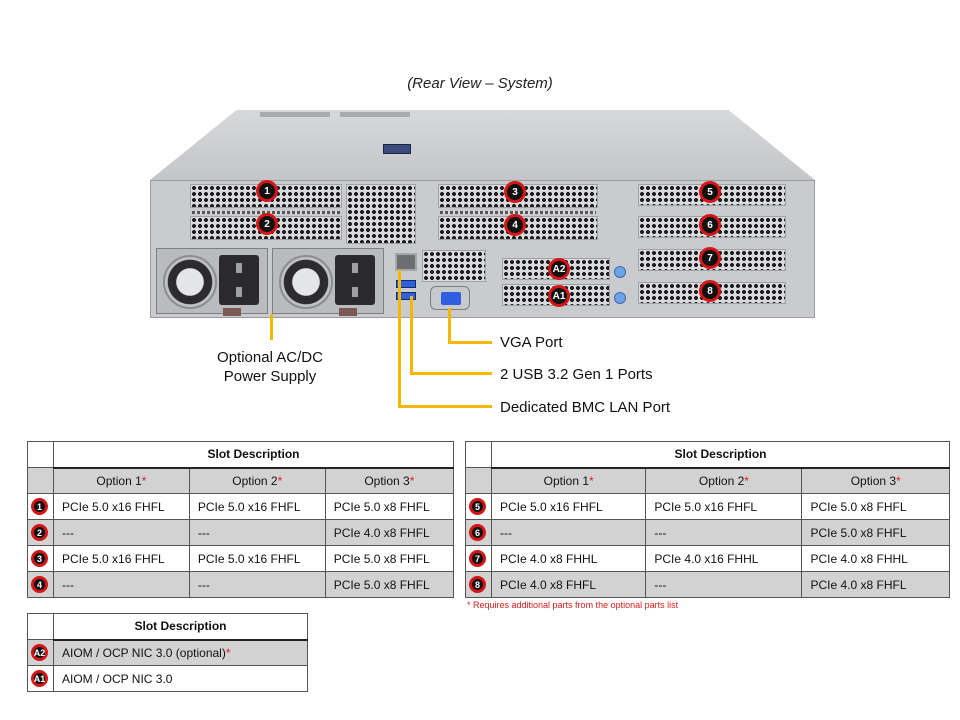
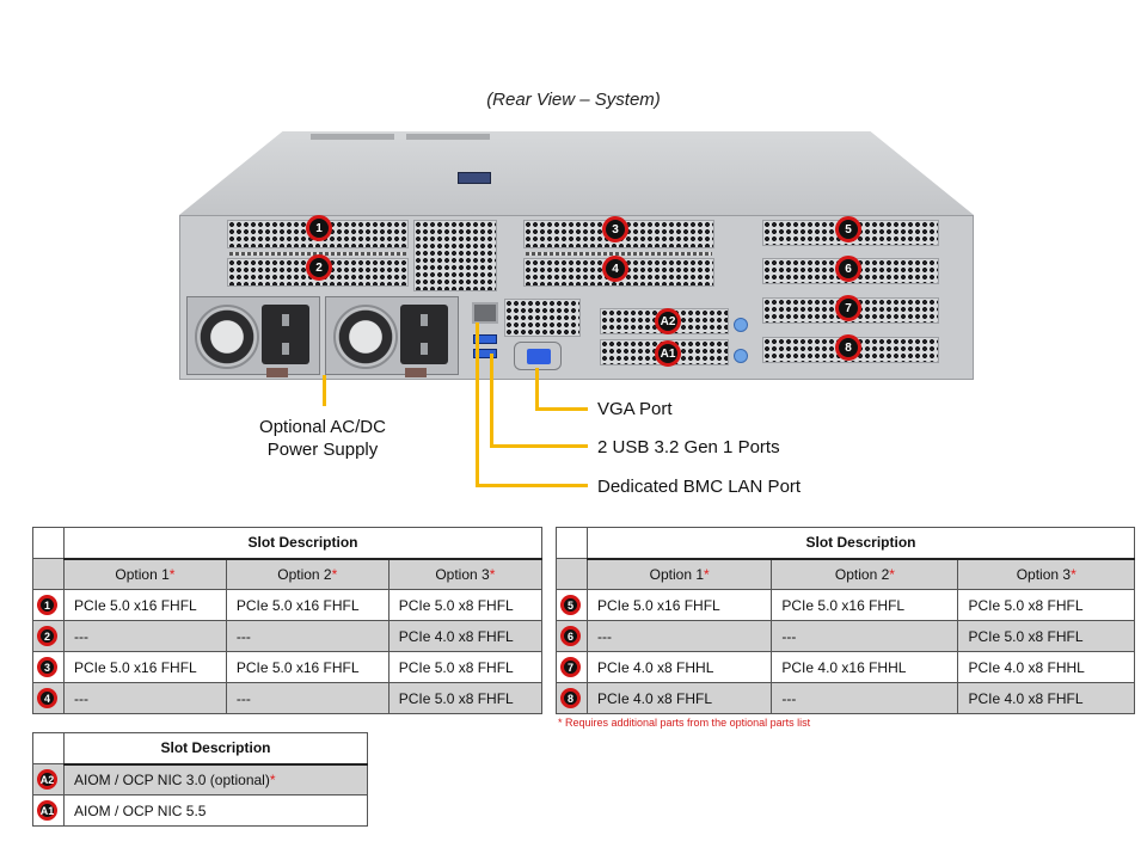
  (Rear View – System)
  1
  2
  3
  4
  5
  6
  7
  8
  A2
  A1
  Optional AC/DC
  Power Supply
  VGA Port
  2 USB 3.2 Gen 1 Ports
  Dedicated BMC LAN Port
  	Slot Description
  	Option 1*	Option 2*	Option 3*
  1	PCIe 5.0 x16 FHFL	PCIe 5.0 x16 FHFL	PCIe 5.0 x8 FHFL
  2	---	---	PCIe 4.0 x8 FHFL
  3	PCIe 5.0 x16 FHFL	PCIe 5.0 x16 FHFL	PCIe 5.0 x8 FHFL
  4	---	---	PCIe 5.0 x8 FHFL
  	Slot Description
  	Option 1*	Option 2*	Option 3*
  5	PCIe 5.0 x16 FHFL	PCIe 5.0 x16 FHFL	PCIe 5.0 x8 FHFL
  6	---	---	PCIe 5.0 x8 FHFL
  7	PCIe 4.0 x8 FHHL	PCIe 4.0 x16 FHHL	PCIe 4.0 x8 FHHL
  8	PCIe 4.0 x8 FHFL	---	PCIe 4.0 x8 FHFL
  * Requires additional parts from the optional parts list
  	Slot Description
  A2	AIOM / OCP NIC 3.0 (optional)*
- A1	AIOM / OCP NIC 3.0
+ A1	AIOM / OCP NIC 5.5
